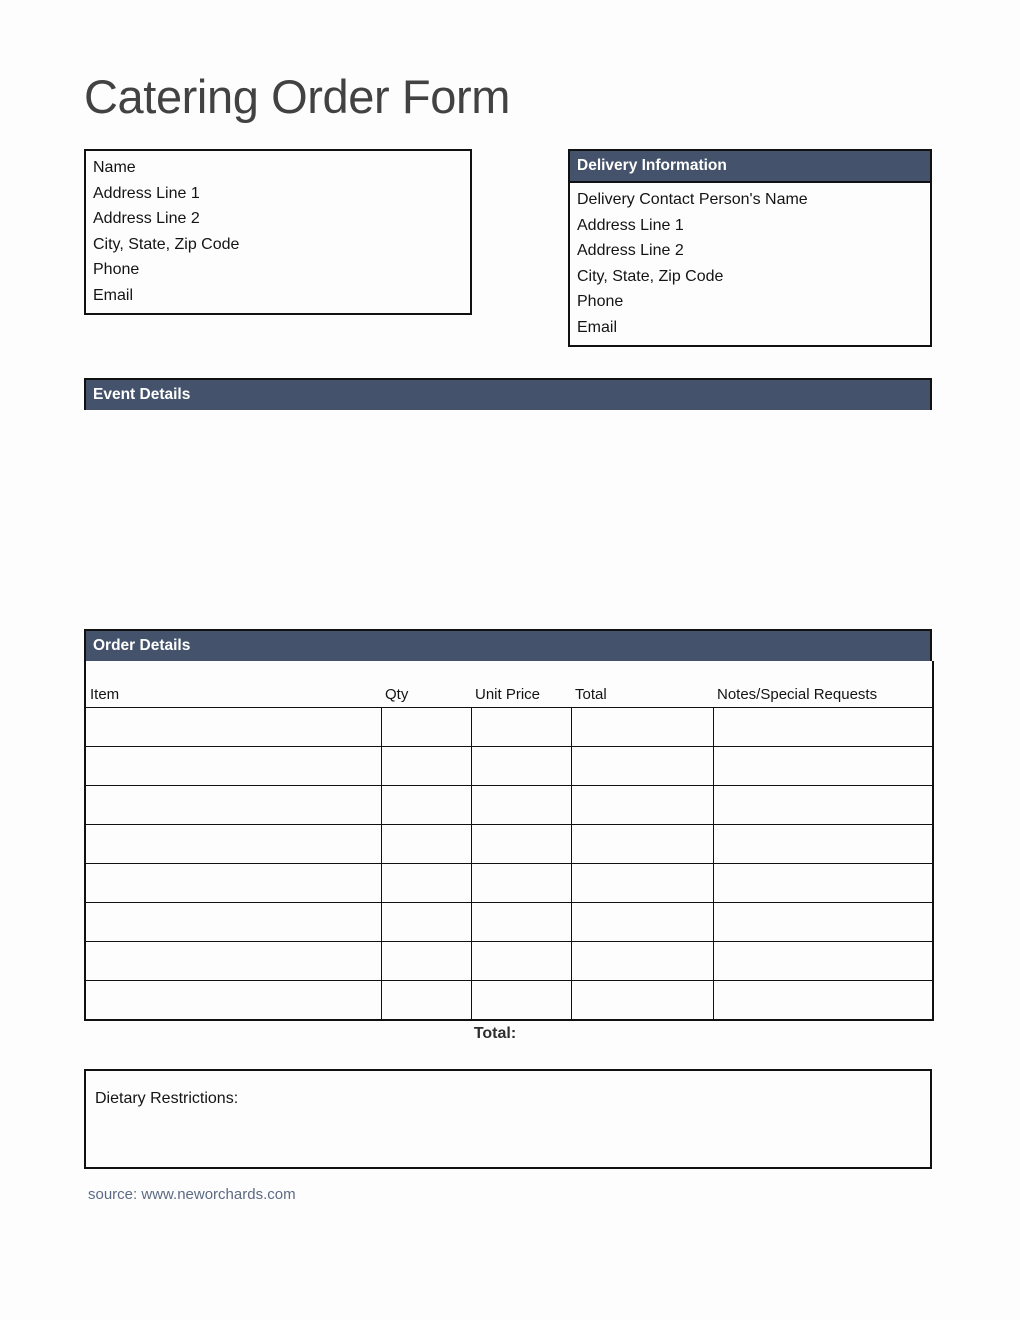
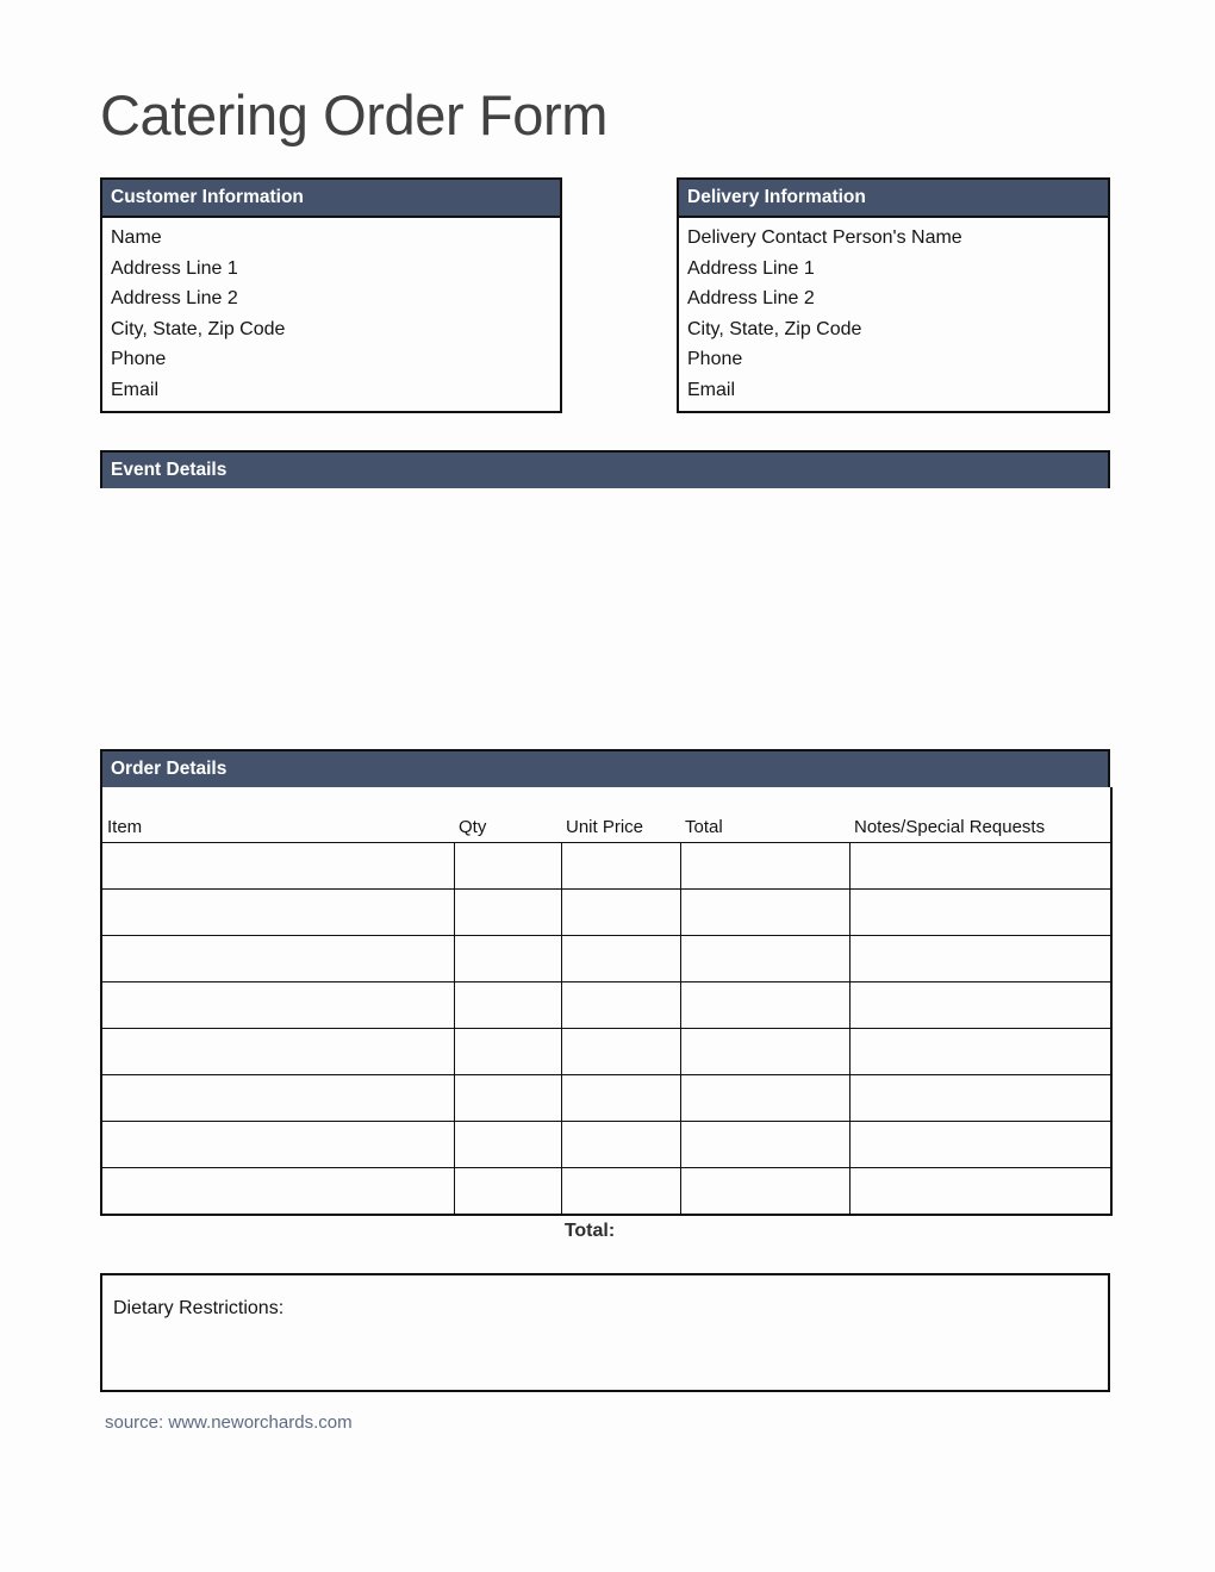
  Catering Order Form
+ Customer Information
  Name
  Address Line 1
  Address Line 2
  City, State, Zip Code
  Phone
  Email
  Delivery Information
  Delivery Contact Person's Name
  Address Line 1
  Address Line 2
  City, State, Zip Code
  Phone
  Email
  Event Details
  Order Details
  Item	Qty	Unit Price	Total	Notes/Special Requests
  Total:
  Dietary Restrictions:
  source: www.neworchards.com
